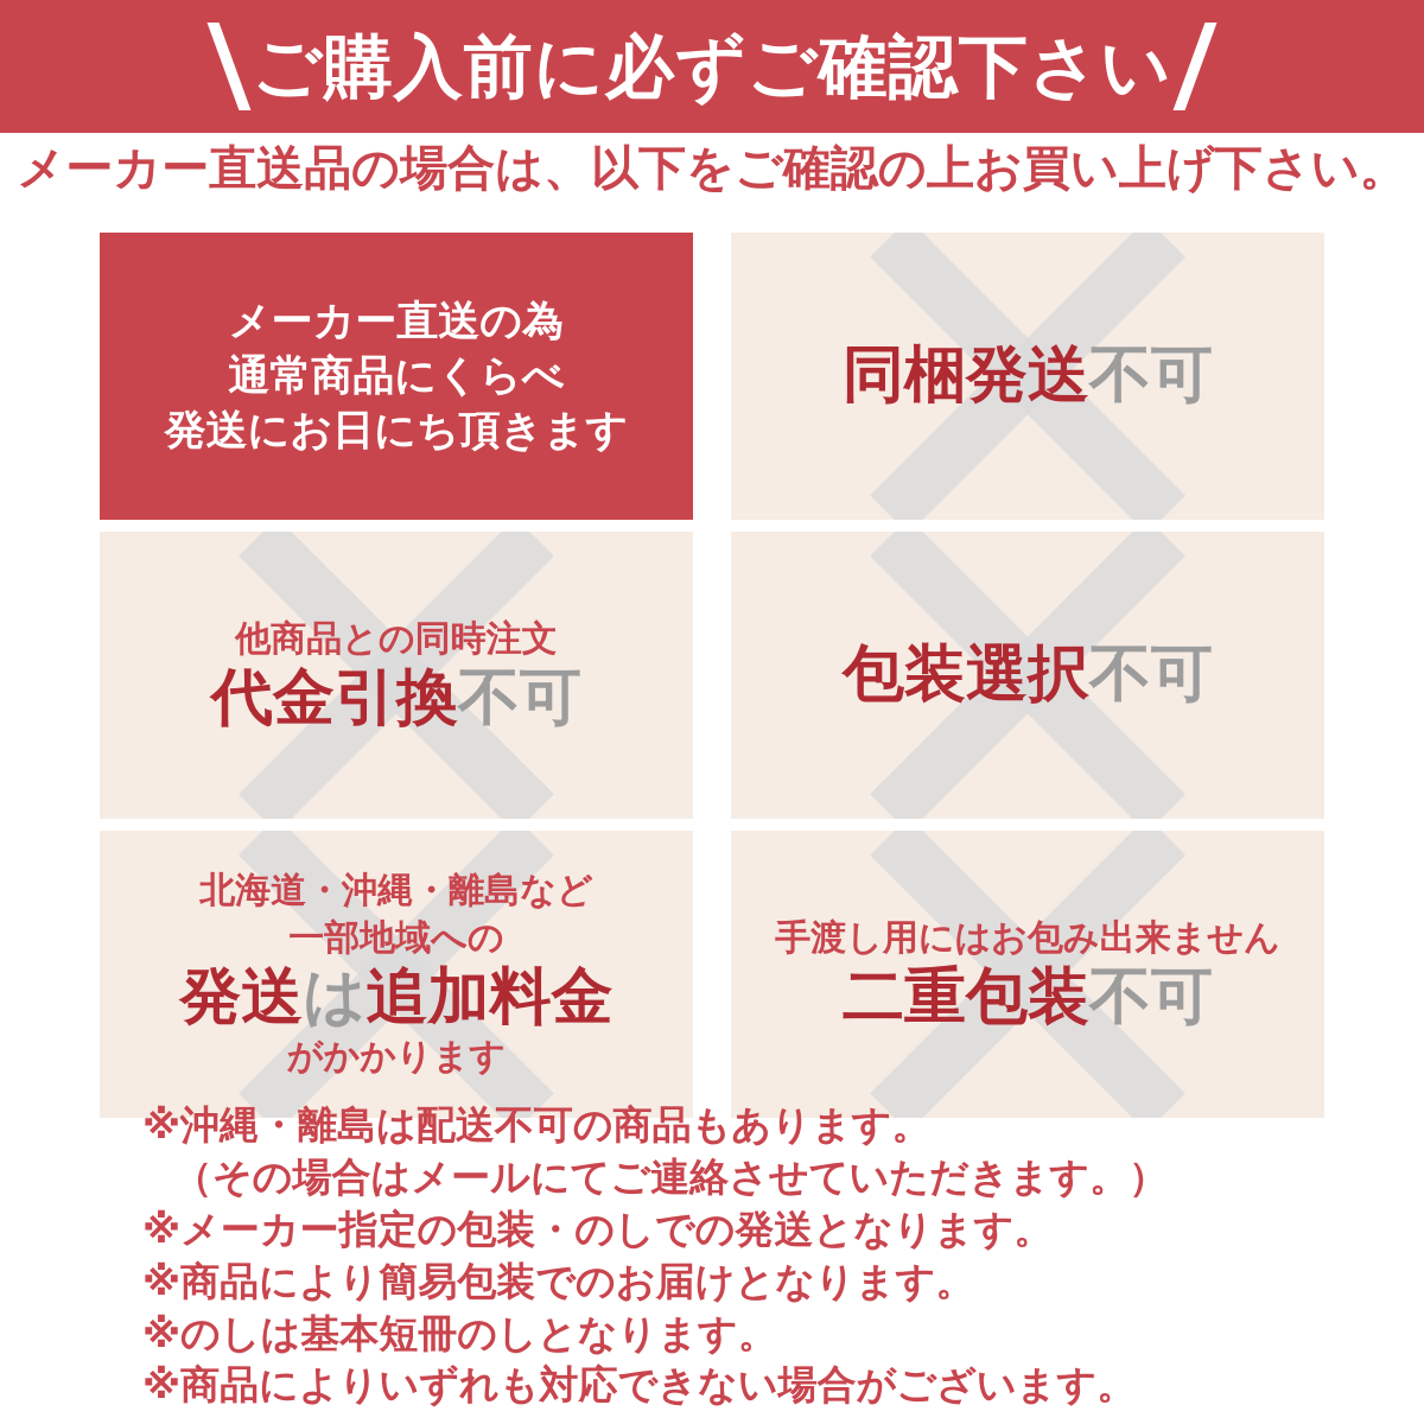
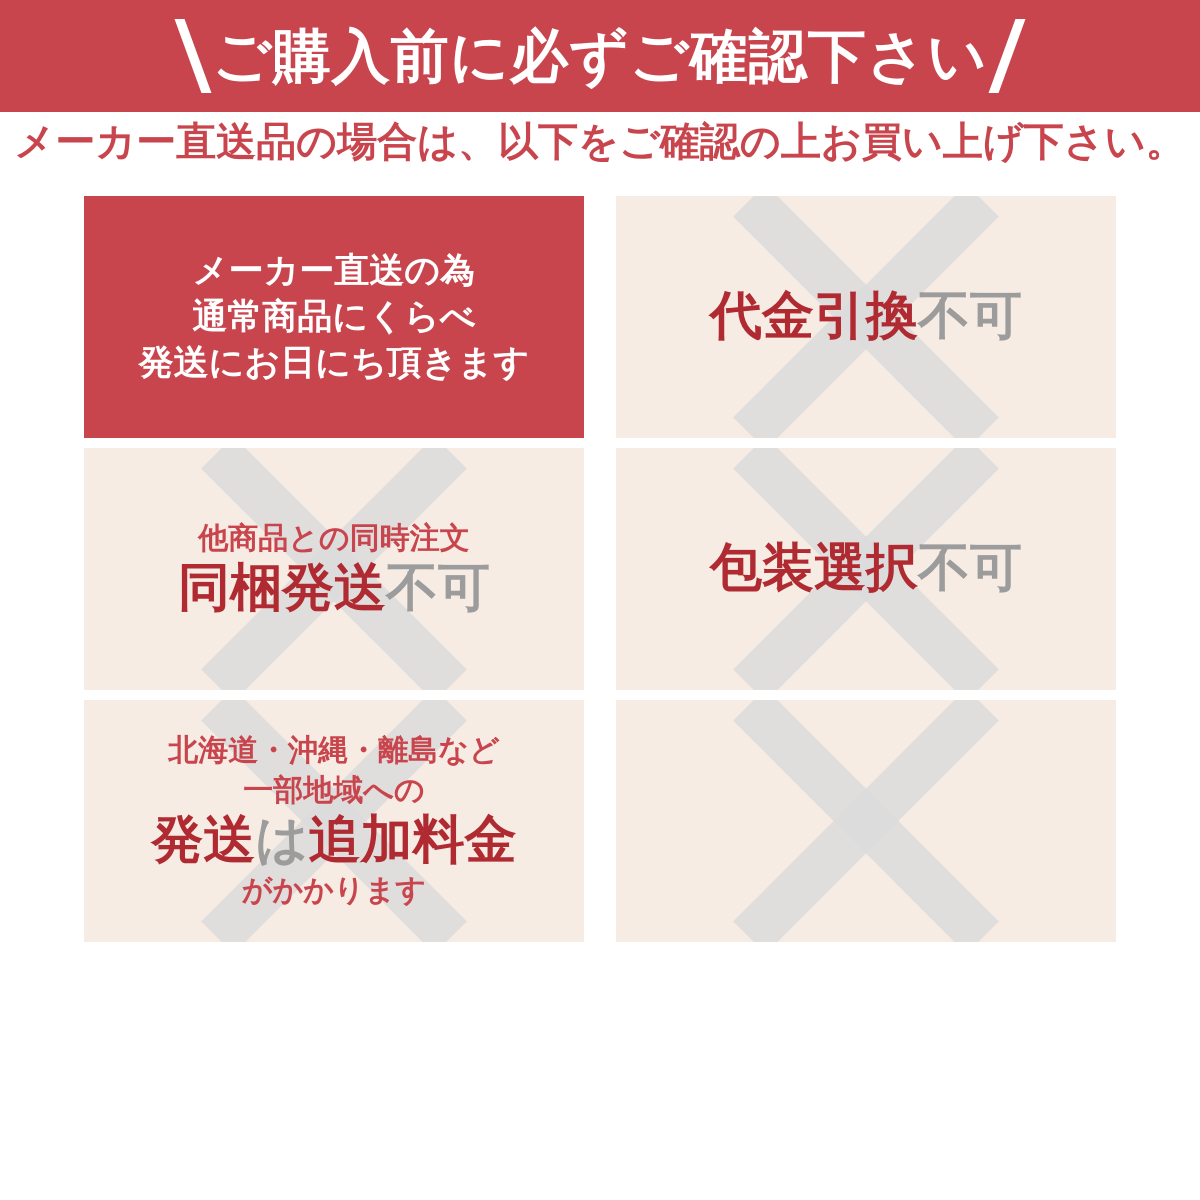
  ご購入前に必ずご確認下さい
  メーカー直送品の場合は、以下をご確認の上お買い上げ下さい。
  メーカー直送の為
  通常商品にくらべ
  発送にお日にち頂きます
- 同梱発送不可
+ 代金引換不可
  他商品との同時注文
- 代金引換不可
+ 同梱発送不可
  包装選択不可
  北海道・沖縄・離島など
  一部地域への
  発送は追加料金
  がかかります
- 手渡し用にはお包み出来ません
- 二重包装不可
- ※沖縄・離島は配送不可の商品もあります。
- （その場合はメールにてご連絡させていただきます。）
- ※メーカー指定の包装・のしでの発送となります。
- ※商品により簡易包装でのお届けとなります。
- ※のしは基本短冊のしとなります。
- ※商品によりいずれも対応できない場合がございます。
